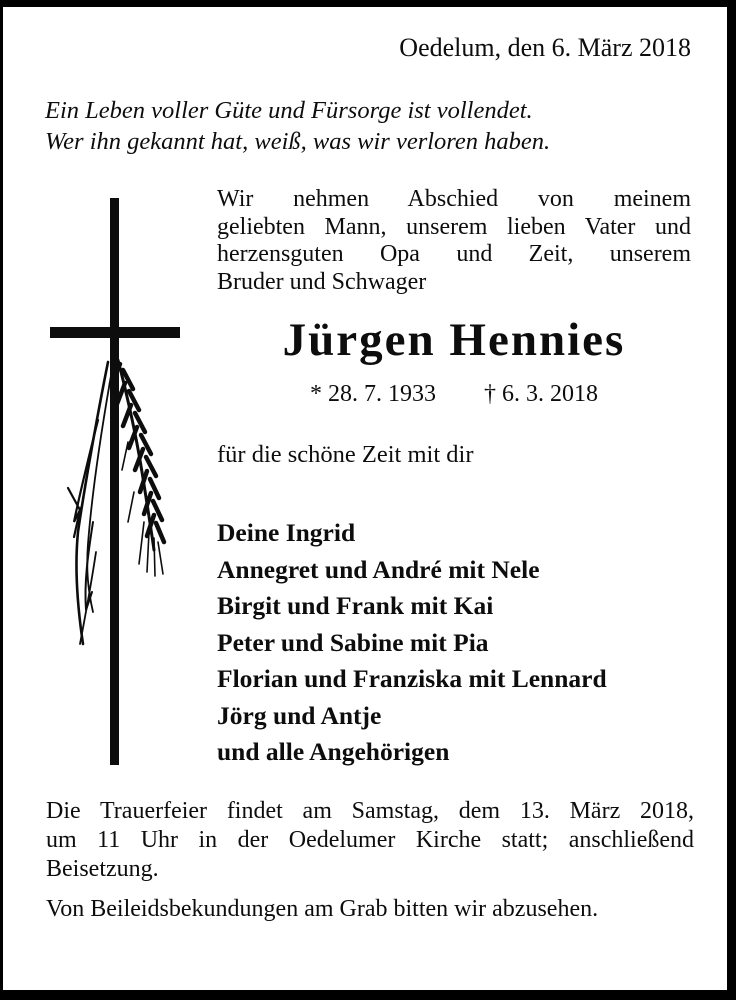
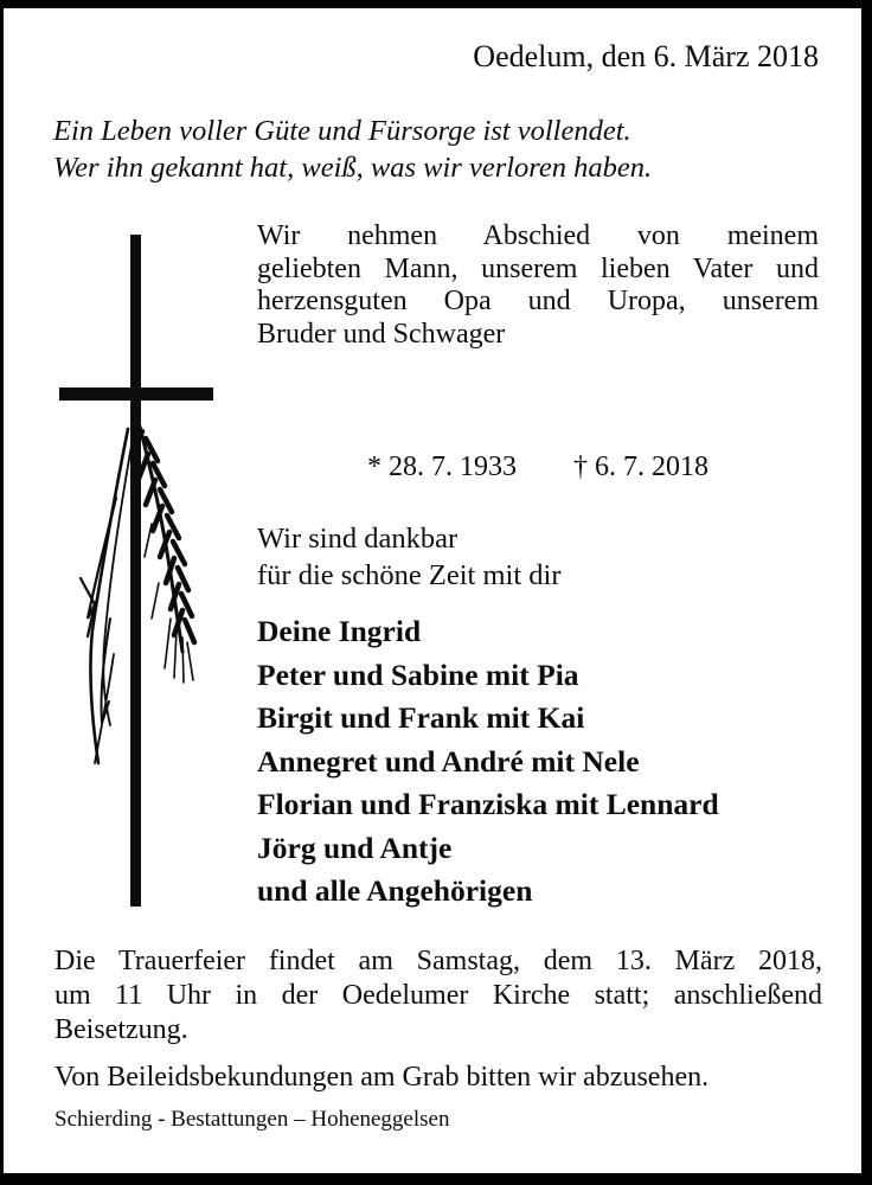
  Oedelum, den 6. März 2018
  Ein Leben voller Güte und Fürsorge ist vollendet.
  Wer ihn gekannt hat, weiß, was wir verloren haben.
  Wir nehmen Abschied von meinem
  geliebten Mann, unserem lieben Vater und
- herzensguten Opa und Zeit, unserem
+ herzensguten Opa und Uropa, unserem
  Bruder und Schwager
- Jürgen Hennies
  * 28. 7. 1933
- † 6. 3. 2018
+ † 6. 7. 2018
+ Wir sind dankbar
  für die schöne Zeit mit dir
  Deine Ingrid
- Annegret und André mit Nele
+ Peter und Sabine mit Pia
  Birgit und Frank mit Kai
- Peter und Sabine mit Pia
+ Annegret und André mit Nele
  Florian und Franziska mit Lennard
  Jörg und Antje
  und alle Angehörigen
  Die Trauerfeier findet am Samstag, dem 13. März 2018,
  um 11 Uhr in der Oedelumer Kirche statt; anschließend
  Beisetzung.
  Von Beileidsbekundungen am Grab bitten wir abzusehen.
+ Schierding - Bestattungen – Hoheneggelsen
